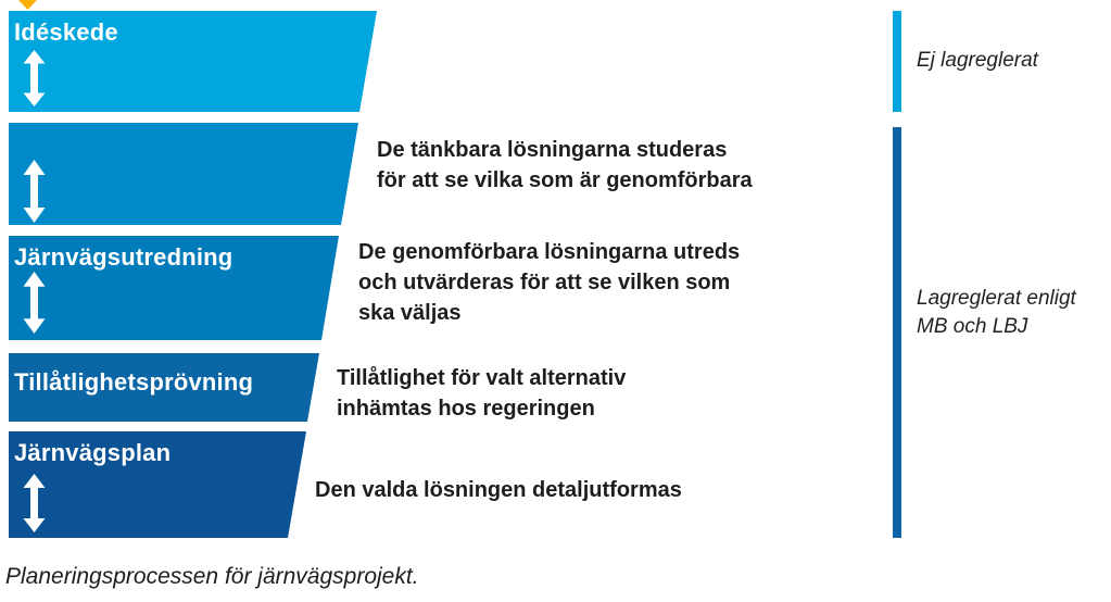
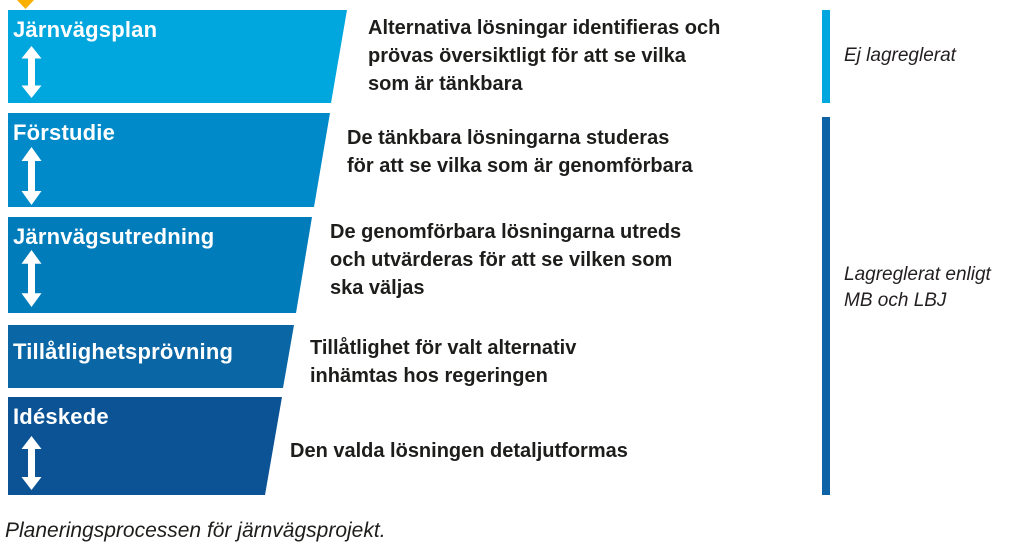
- Idéskede
+ Järnvägsplan
+ Förstudie
  Järnvägsutredning
  Tillåtlighetsprövning
- Järnvägsplan
+ Idéskede
+ Alternativa lösningar identifieras och
+ prövas översiktligt för att se vilka
+ som är tänkbara
  De tänkbara lösningarna studeras
  för att se vilka som är genomförbara
  De genomförbara lösningarna utreds
  och utvärderas för att se vilken som
  ska väljas
  Tillåtlighet för valt alternativ
  inhämtas hos regeringen
  Den valda lösningen detaljutformas
  Ej lagreglerat
  Lagreglerat enligt
  MB och LBJ
  Planeringsprocessen för järnvägsprojekt.
